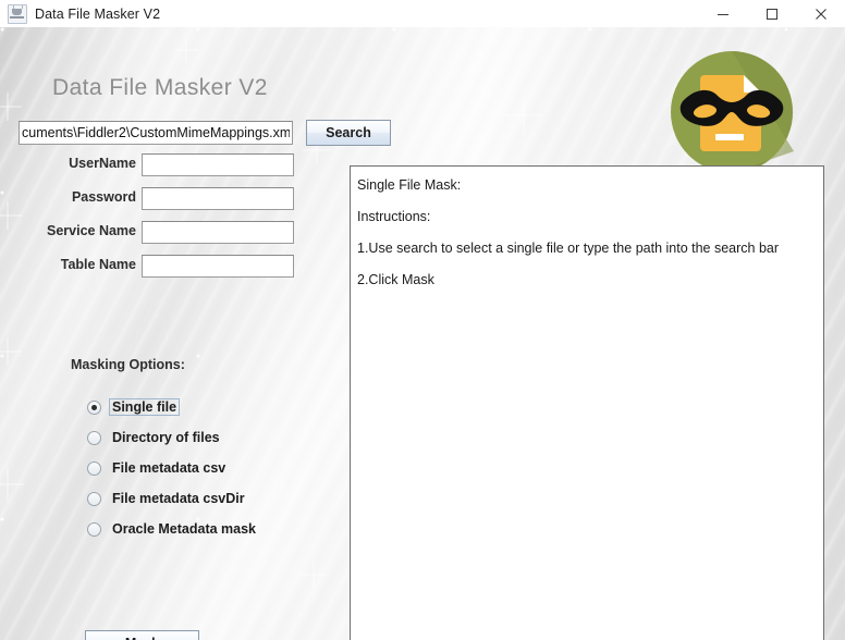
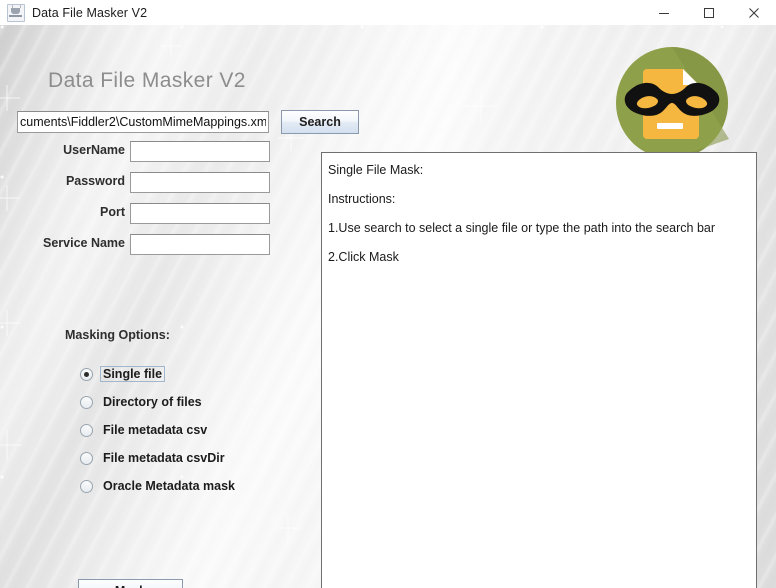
  Data File Masker V2
  Data File Masker V2
  cuments\Fiddler2\CustomMimeMappings.xm
  Search
  UserName
  Password
+ Port
  Service Name
- Table Name
  Masking Options:
  Single file
  Directory of files
  File metadata csv
  File metadata csvDir
  Oracle Metadata mask
  Single File Mask:
  Instructions:
  1.Use search to select a single file or type the path into the search bar
  2.Click Mask
